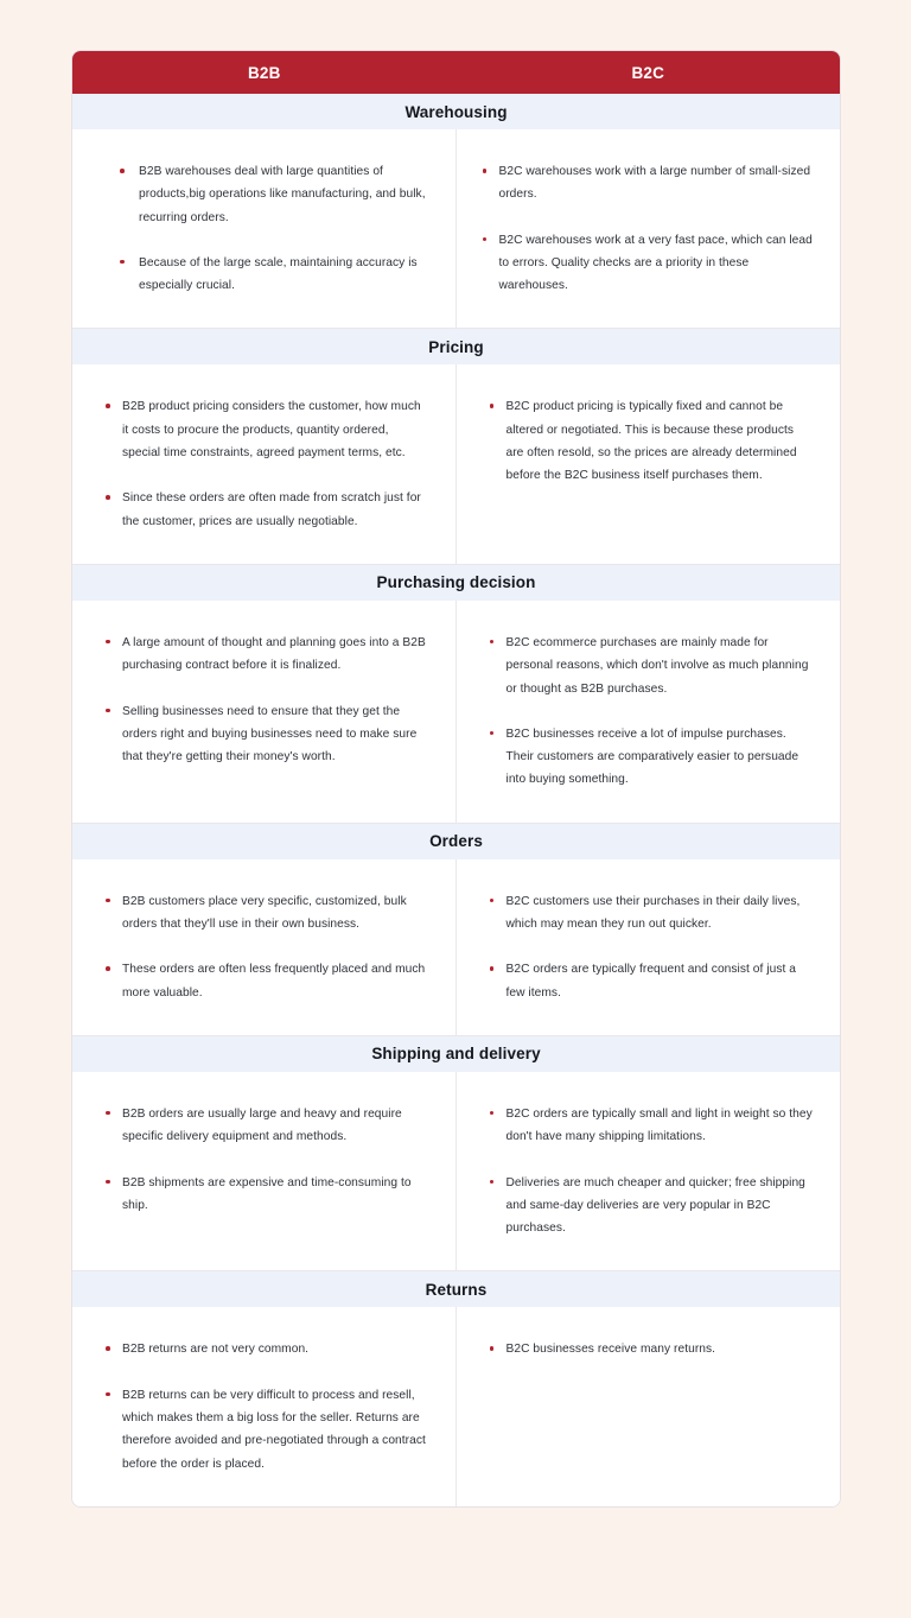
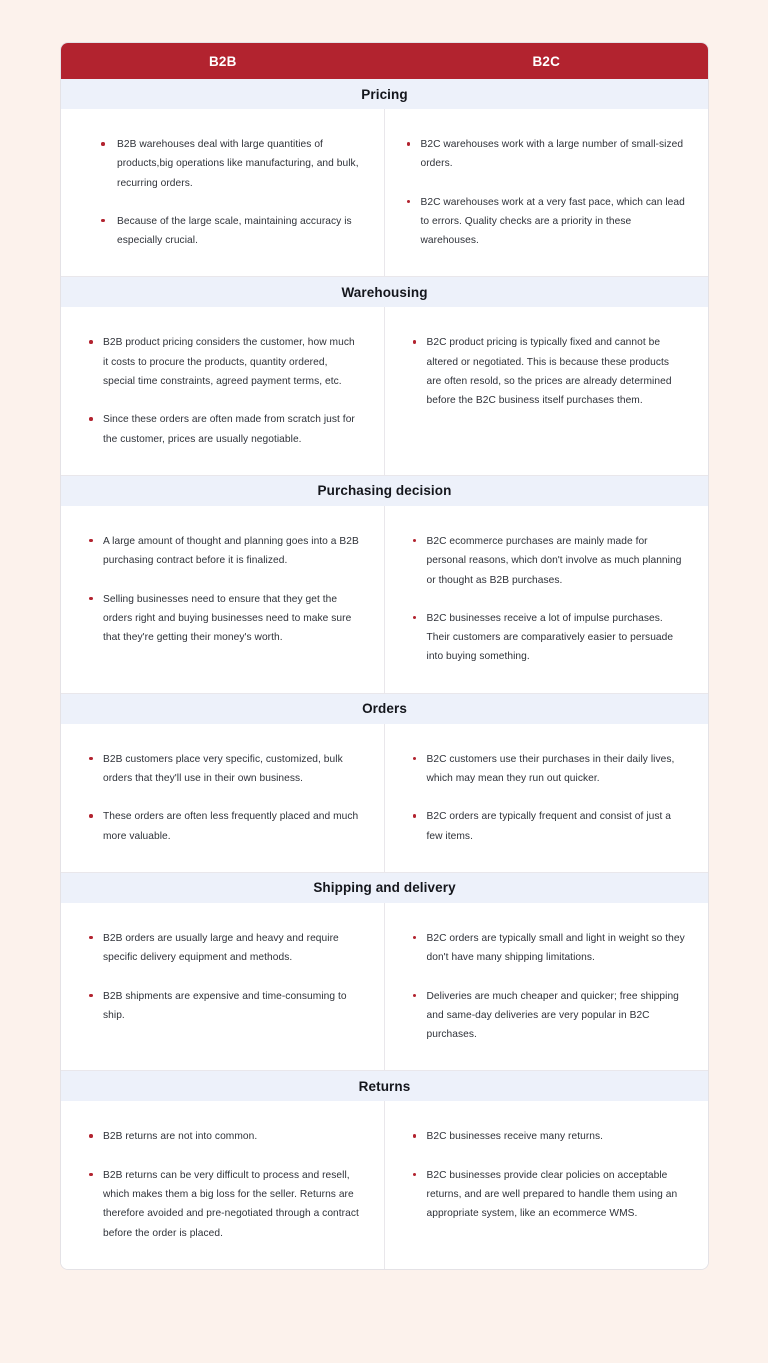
  B2B
  B2C
- Warehousing
+ Pricing
  B2B warehouses deal with large quantities of products,big operations like manufacturing, and bulk, recurring orders.
  Because of the large scale, maintaining accuracy is especially crucial.
  B2C warehouses work with a large number of small-sized orders.
  B2C warehouses work at a very fast pace, which can lead to errors. Quality checks are a priority in these warehouses.
- Pricing
+ Warehousing
  B2B product pricing considers the customer, how much it costs to procure the products, quantity ordered, special time constraints, agreed payment terms, etc.
  Since these orders are often made from scratch just for the customer, prices are usually negotiable.
  B2C product pricing is typically fixed and cannot be altered or negotiated. This is because these products are often resold, so the prices are already determined before the B2C business itself purchases them.
  Purchasing decision
  A large amount of thought and planning goes into a B2B purchasing contract before it is finalized.
  Selling businesses need to ensure that they get the orders right and buying businesses need to make sure that they're getting their money's worth.
  B2C ecommerce purchases are mainly made for personal reasons, which don't involve as much planning or thought as B2B purchases.
  B2C businesses receive a lot of impulse purchases. Their customers are comparatively easier to persuade into buying something.
  Orders
  B2B customers place very specific, customized, bulk orders that they'll use in their own business.
  These orders are often less frequently placed and much more valuable.
  B2C customers use their purchases in their daily lives, which may mean they run out quicker.
  B2C orders are typically frequent and consist of just a few items.
  Shipping and delivery
  B2B orders are usually large and heavy and require specific delivery equipment and methods.
  B2B shipments are expensive and time-consuming to ship.
  B2C orders are typically small and light in weight so they don't have many shipping limitations.
  Deliveries are much cheaper and quicker; free shipping and same-day deliveries are very popular in B2C purchases.
  Returns
- B2B returns are not very common.
+ B2B returns are not into common.
  B2B returns can be very difficult to process and resell, which makes them a big loss for the seller. Returns are therefore avoided and pre-negotiated through a contract before the order is placed.
  B2C businesses receive many returns.
+ B2C businesses provide clear policies on acceptable returns, and are well prepared to handle them using an appropriate system, like an ecommerce WMS.
